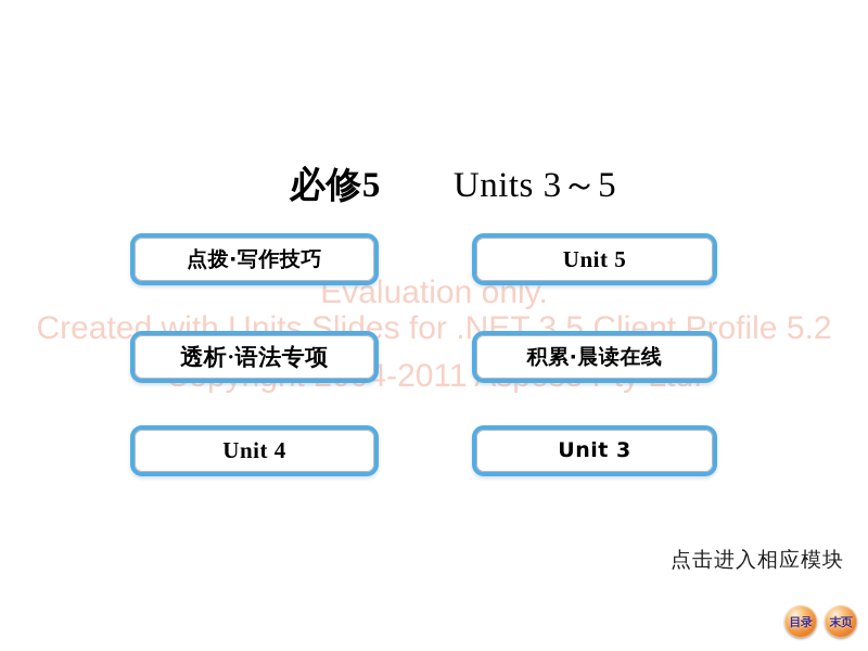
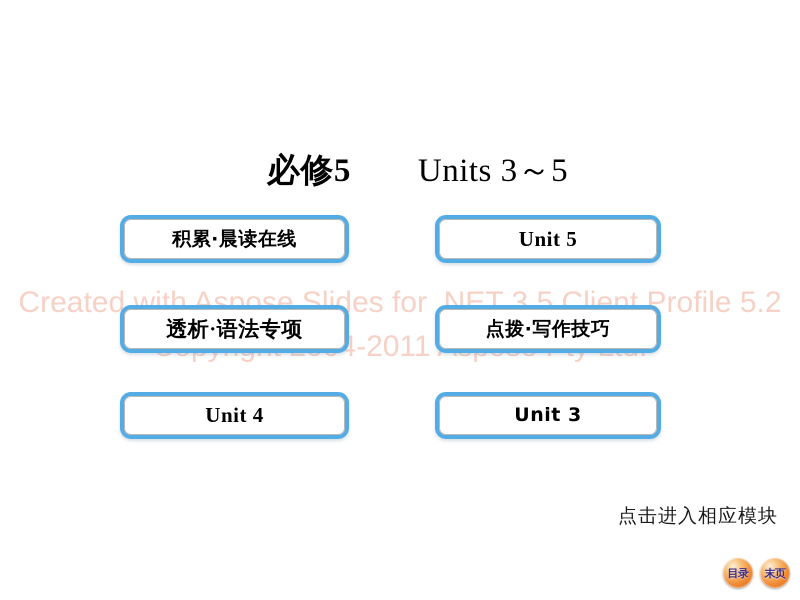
- Evaluation only.
- Created with Units.Slides for .NET 3.5 Client Profile 5.2
+ Created with Aspose.Slides for .NET 3.5 Client Profile 5.2
  必修5 Units 3～5
- 点拨·写作技巧
+ 积累·晨读在线
  Unit 5
  透析·语法专项
- 积累·晨读在线
+ 点拨·写作技巧
  Unit 4
  Unit 3
  点击进入相应模块
  目录
  末页
